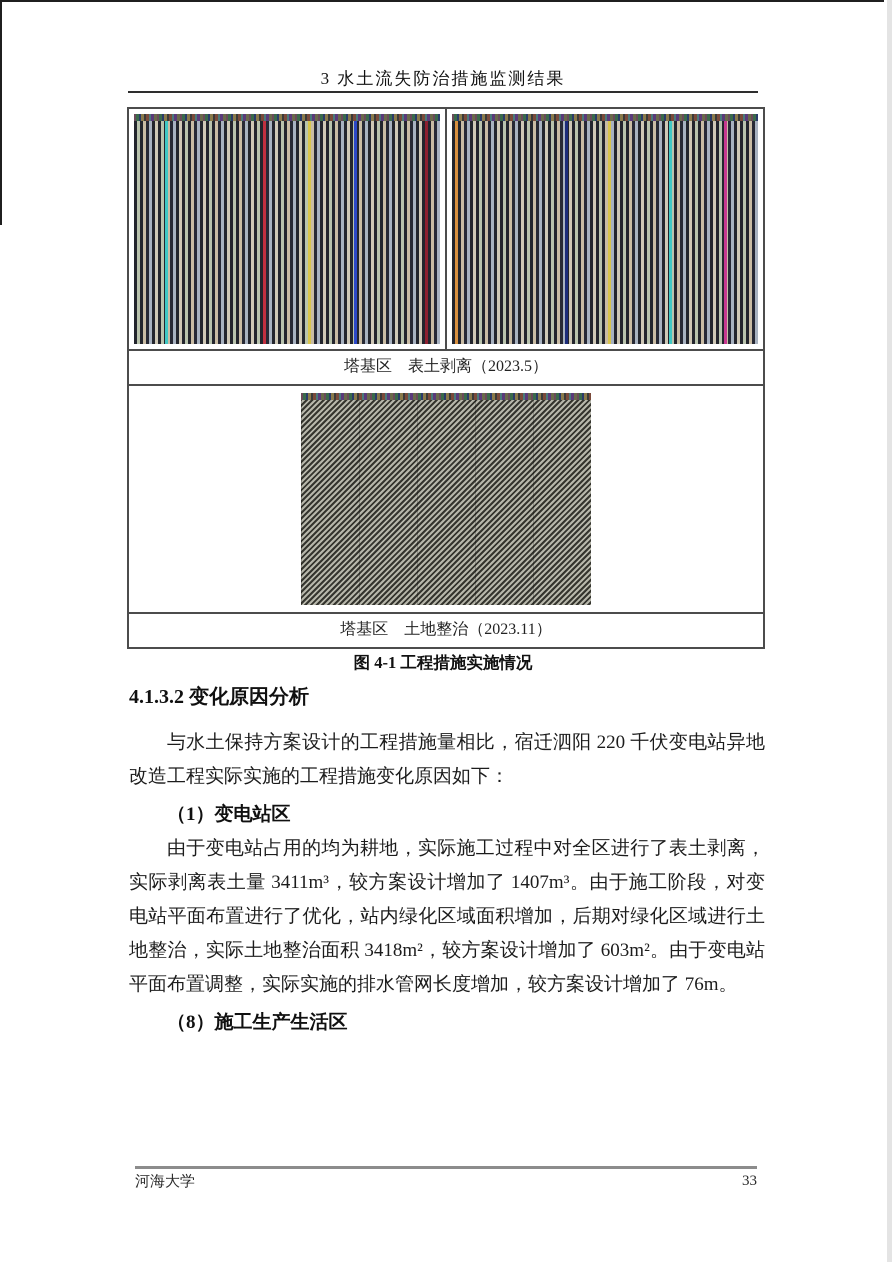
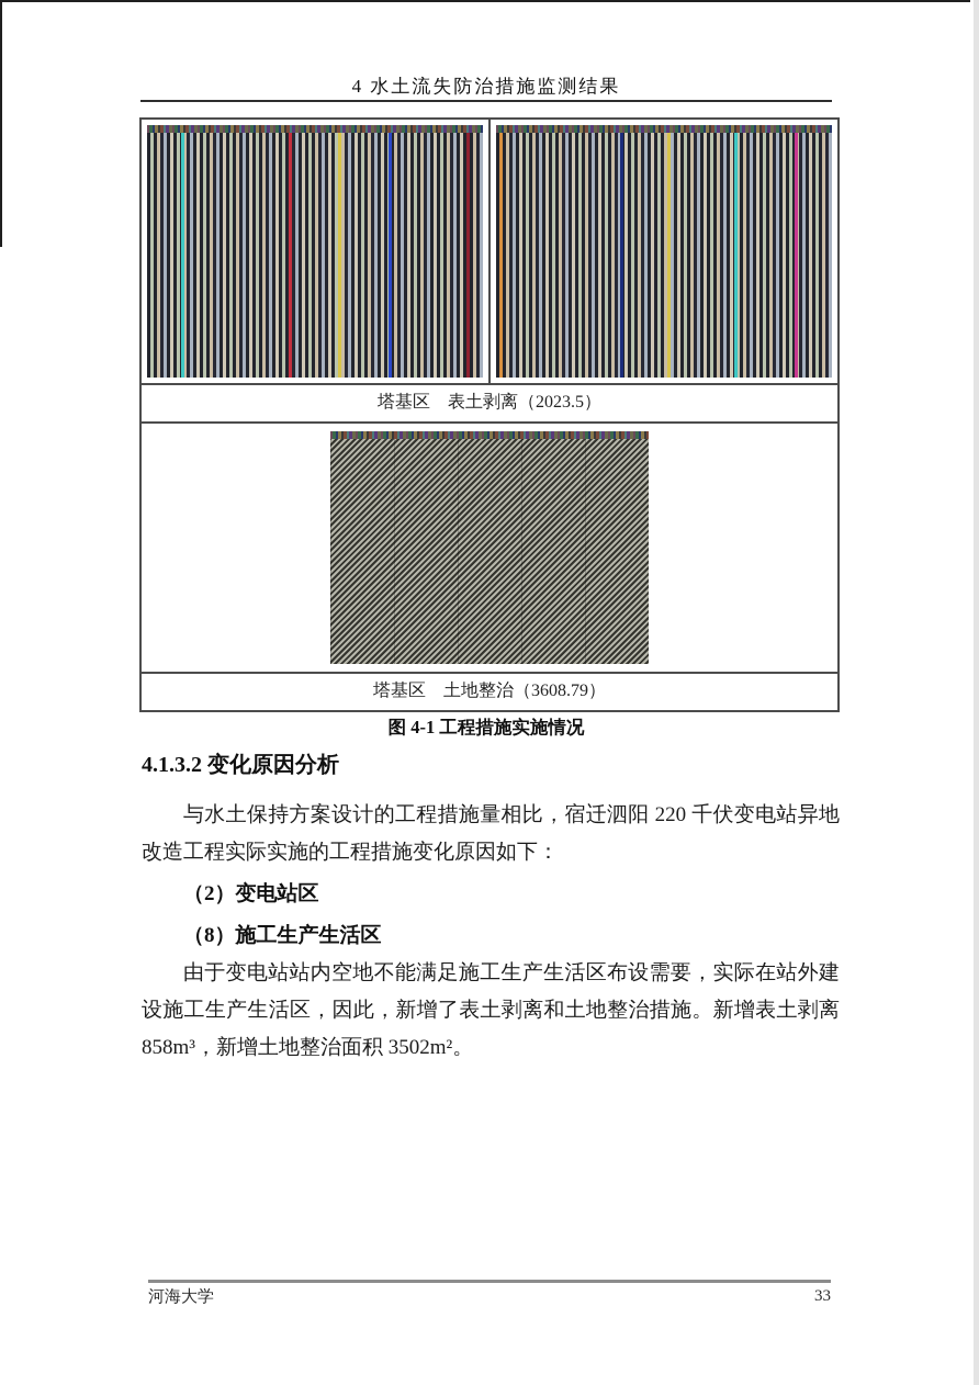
- 3 水土流失防治措施监测结果
+ 4 水土流失防治措施监测结果
  塔基区 表土剥离（2023.5）
- 塔基区 土地整治（2023.11）
+ 塔基区 土地整治（3608.79）
  图 4-1 工程措施实施情况
  4.1.3.2 变化原因分析
  与水土保持方案设计的工程措施量相比，宿迁泗阳 220 千伏变电站异地改造工程实际实施的工程措施变化原因如下：
- （1）变电站区
+ （2）变电站区
- 由于变电站占用的均为耕地，实际施工过程中对全区进行了表土剥离，实际剥离表土量 3411m³，较方案设计增加了 1407m³。由于施工阶段，对变电站平面布置进行了优化，站内绿化区域面积增加，后期对绿化区域进行土地整治，实际土地整治面积 3418m²，较方案设计增加了 603m²。由于变电站平面布置调整，实际实施的排水管网长度增加，较方案设计增加了 76m。
  （8）施工生产生活区
+ 由于变电站站内空地不能满足施工生产生活区布设需要，实际在站外建设施工生产生活区，因此，新增了表土剥离和土地整治措施。新增表土剥离 858m³，新增土地整治面积 3502m²。
  河海大学
  33
